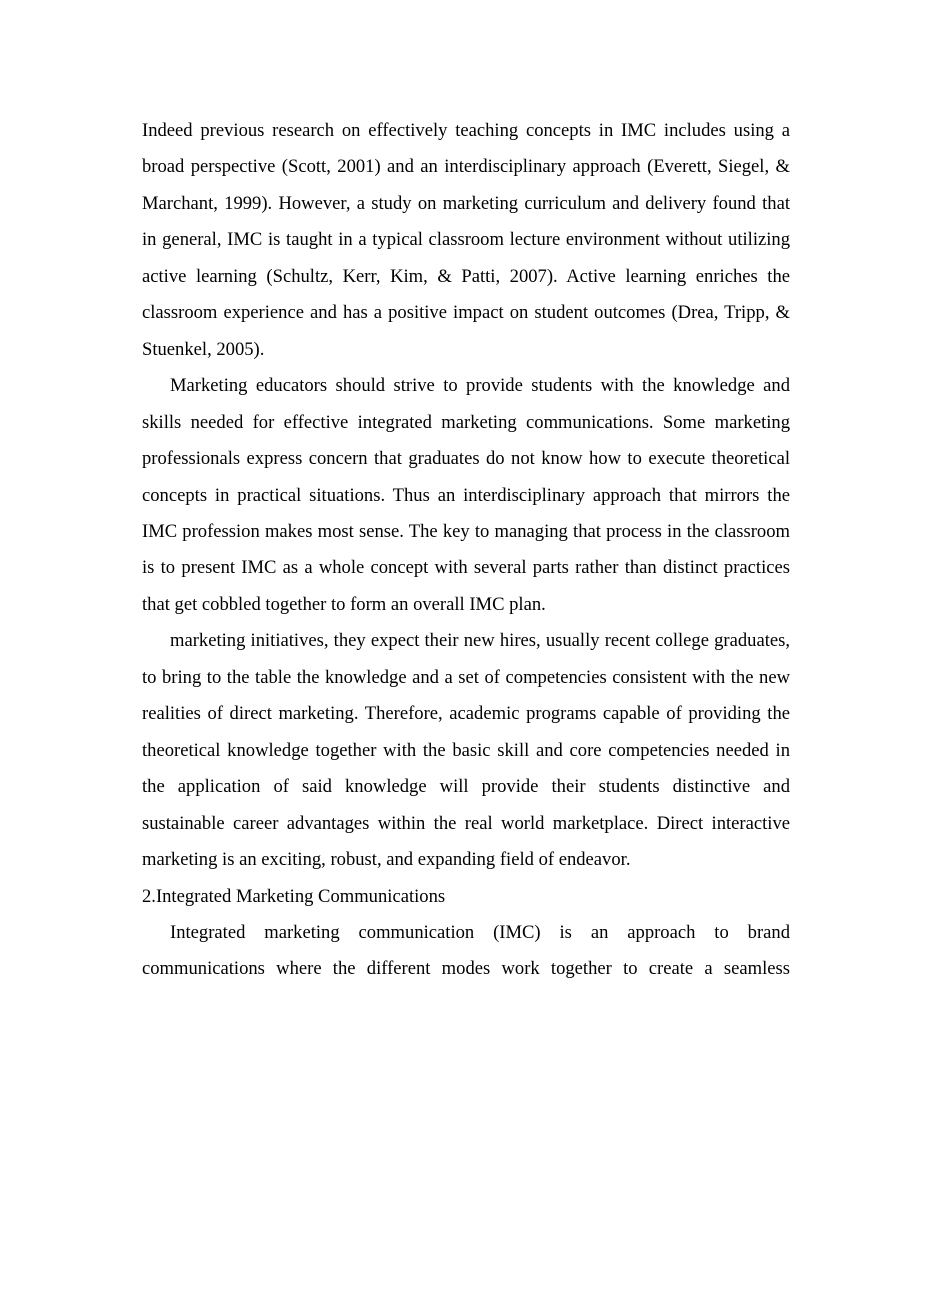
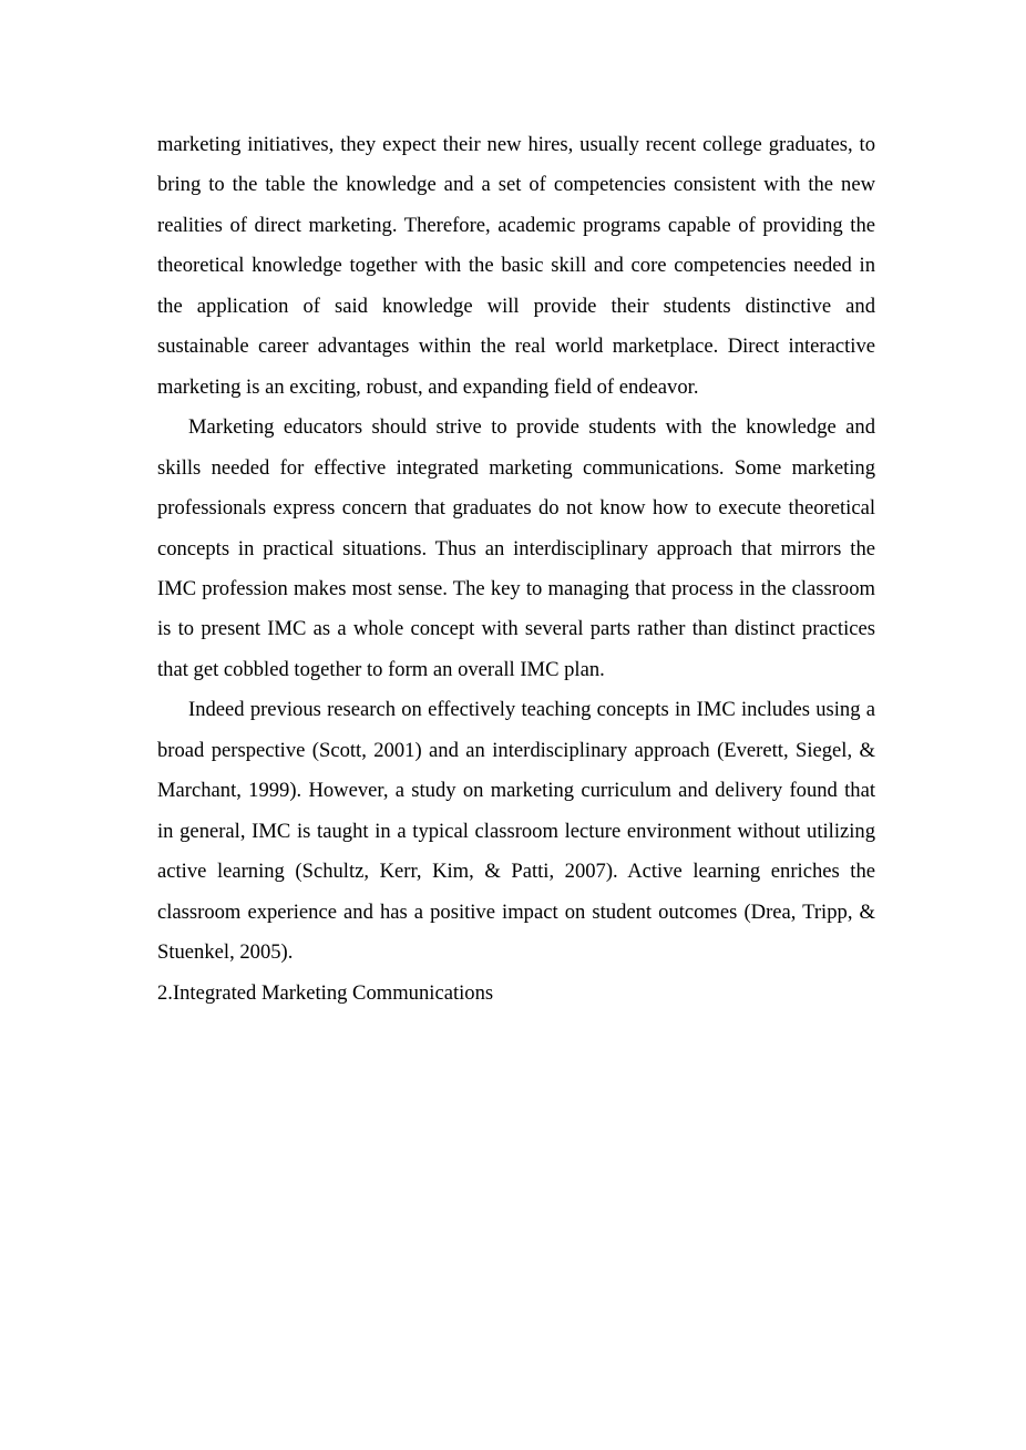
- Indeed previous research on effectively teaching concepts in IMC includes using a broad perspective (Scott, 2001) and an interdisciplinary approach (Everett, Siegel, & Marchant, 1999). However, a study on marketing curriculum and delivery found that in general, IMC is taught in a typical classroom lecture environment without utilizing active learning (Schultz, Kerr, Kim, & Patti, 2007). Active learning enriches the classroom experience and has a positive impact on student outcomes (Drea, Tripp, & Stuenkel, 2005).
+ marketing initiatives, they expect their new hires, usually recent college graduates, to bring to the table the knowledge and a set of competencies consistent with the new realities of direct marketing. Therefore, academic programs capable of providing the theoretical knowledge together with the basic skill and core competencies needed in the application of said knowledge will provide their students distinctive and sustainable career advantages within the real world marketplace. Direct interactive marketing is an exciting, robust, and expanding field of endeavor.
  Marketing educators should strive to provide students with the knowledge and skills needed for effective integrated marketing communications. Some marketing professionals express concern that graduates do not know how to execute theoretical concepts in practical situations. Thus an interdisciplinary approach that mirrors the IMC profession makes most sense. The key to managing that process in the classroom is to present IMC as a whole concept with several parts rather than distinct practices that get cobbled together to form an overall IMC plan.
- marketing initiatives, they expect their new hires, usually recent college graduates, to bring to the table the knowledge and a set of competencies consistent with the new realities of direct marketing. Therefore, academic programs capable of providing the theoretical knowledge together with the basic skill and core competencies needed in the application of said knowledge will provide their students distinctive and sustainable career advantages within the real world marketplace. Direct interactive marketing is an exciting, robust, and expanding field of endeavor.
+ Indeed previous research on effectively teaching concepts in IMC includes using a broad perspective (Scott, 2001) and an interdisciplinary approach (Everett, Siegel, & Marchant, 1999). However, a study on marketing curriculum and delivery found that in general, IMC is taught in a typical classroom lecture environment without utilizing active learning (Schultz, Kerr, Kim, & Patti, 2007). Active learning enriches the classroom experience and has a positive impact on student outcomes (Drea, Tripp, & Stuenkel, 2005).
  2.Integrated Marketing Communications
- Integrated marketing communication (IMC) is an approach to brand communications where the different modes work together to create a seamless
